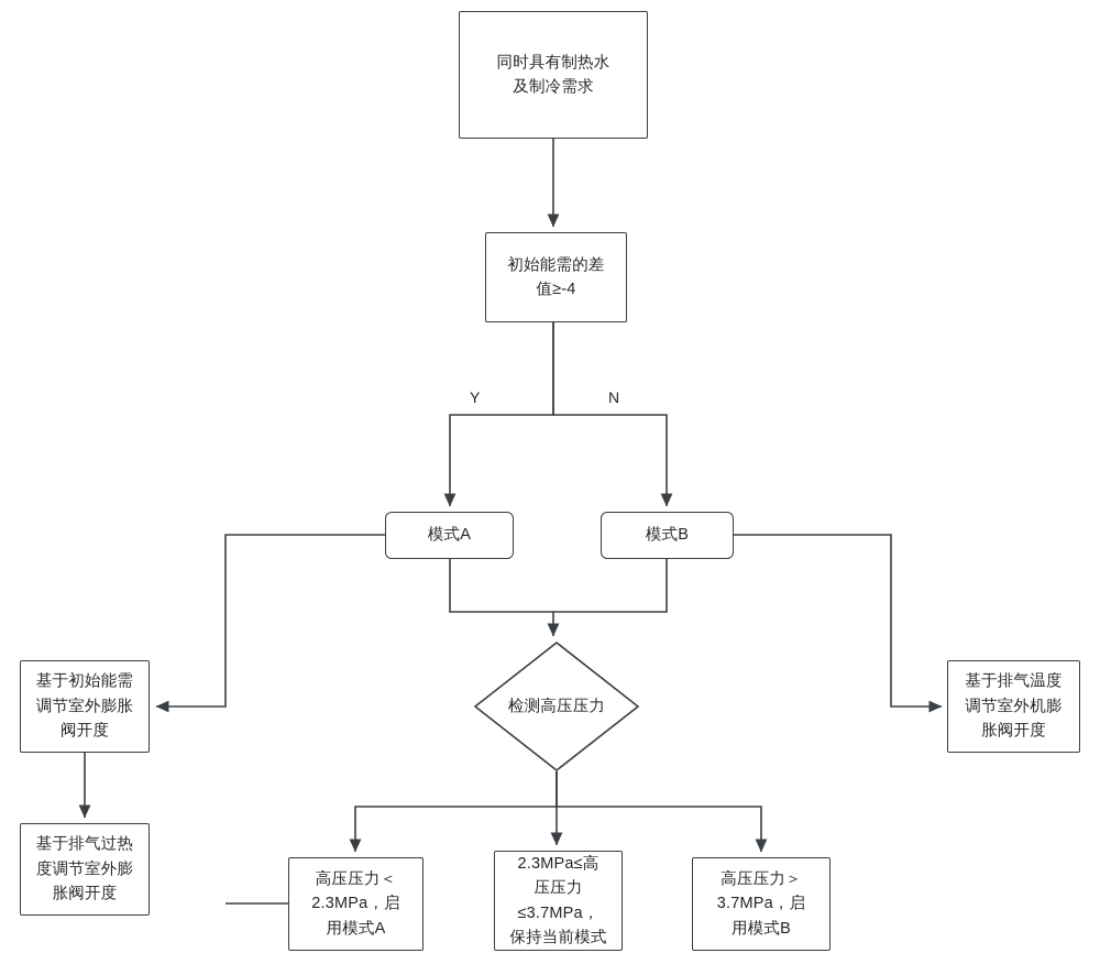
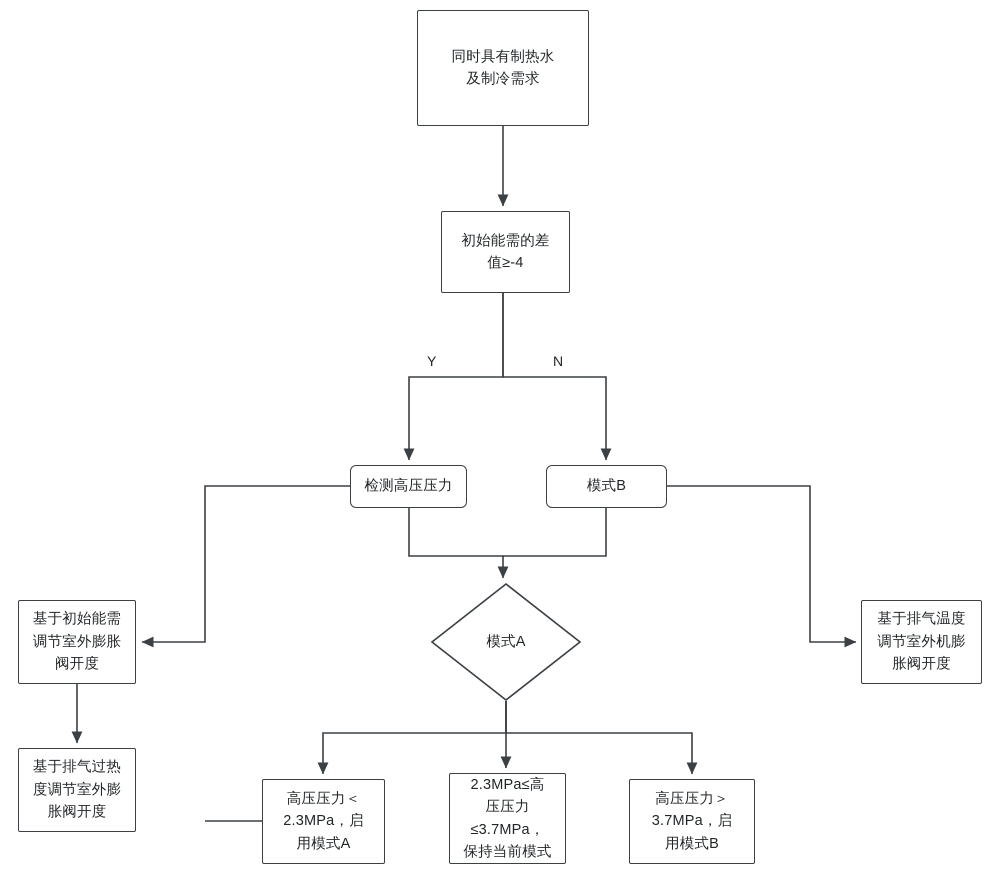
  同时具有制热水
  及制冷需求
  初始能需的差
  值≥-4
- 模式A
+ 检测高压压力
  模式B
- 检测高压压力
+ 模式A
  基于初始能需
  调节室外膨胀
  阀开度
  基于排气过热
  度调节室外膨
  胀阀开度
  基于排气温度
  调节室外机膨
  胀阀开度
  高压压力＜
  2.3MPa，启
  用模式A
  2.3MPa≤高
  压压力
  ≤3.7MPa，
  保持当前模式
  高压压力＞
  3.7MPa，启
  用模式B
  Y
  N
